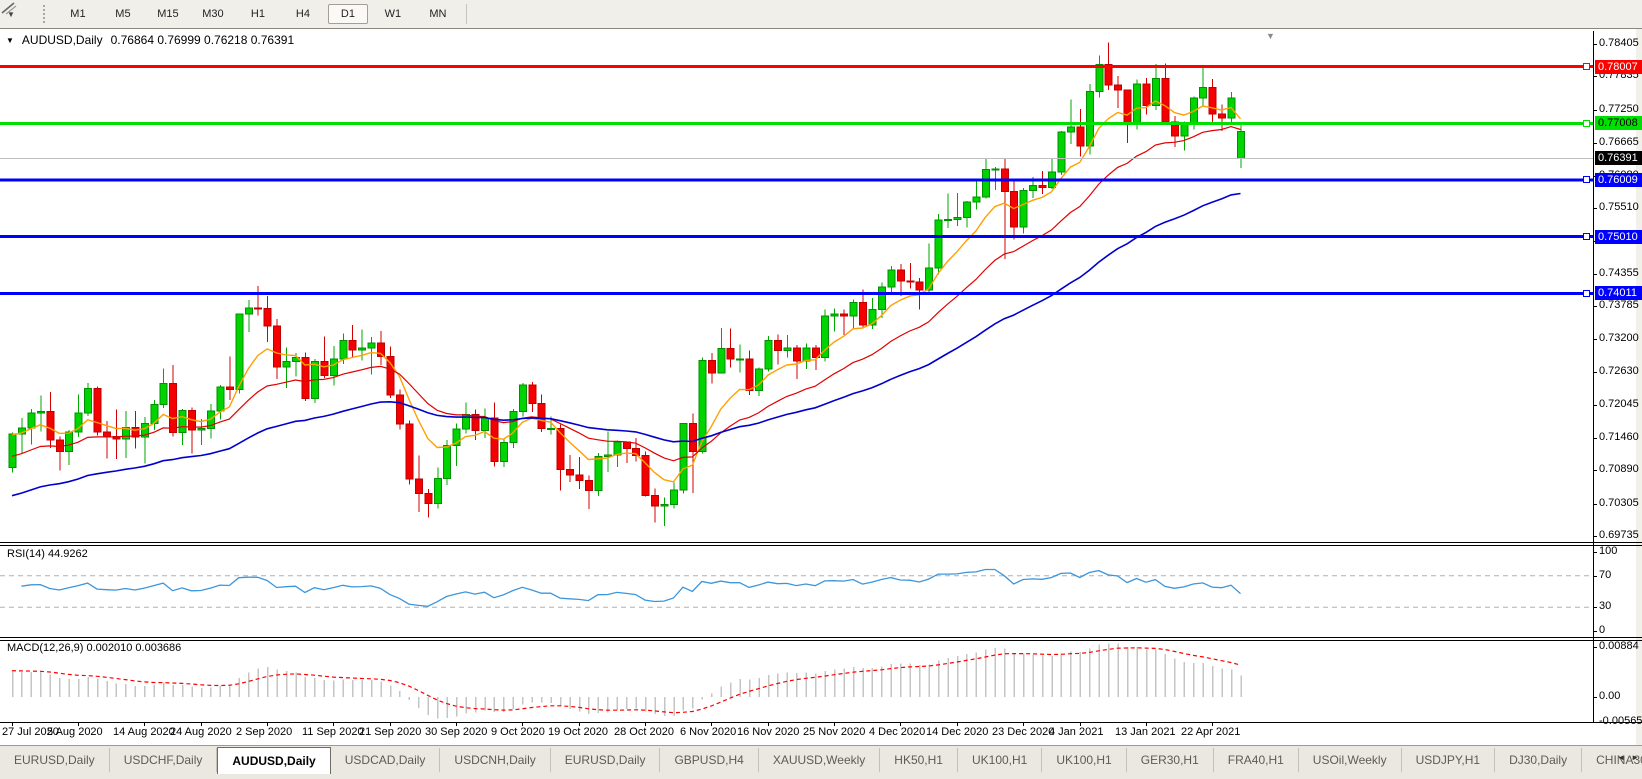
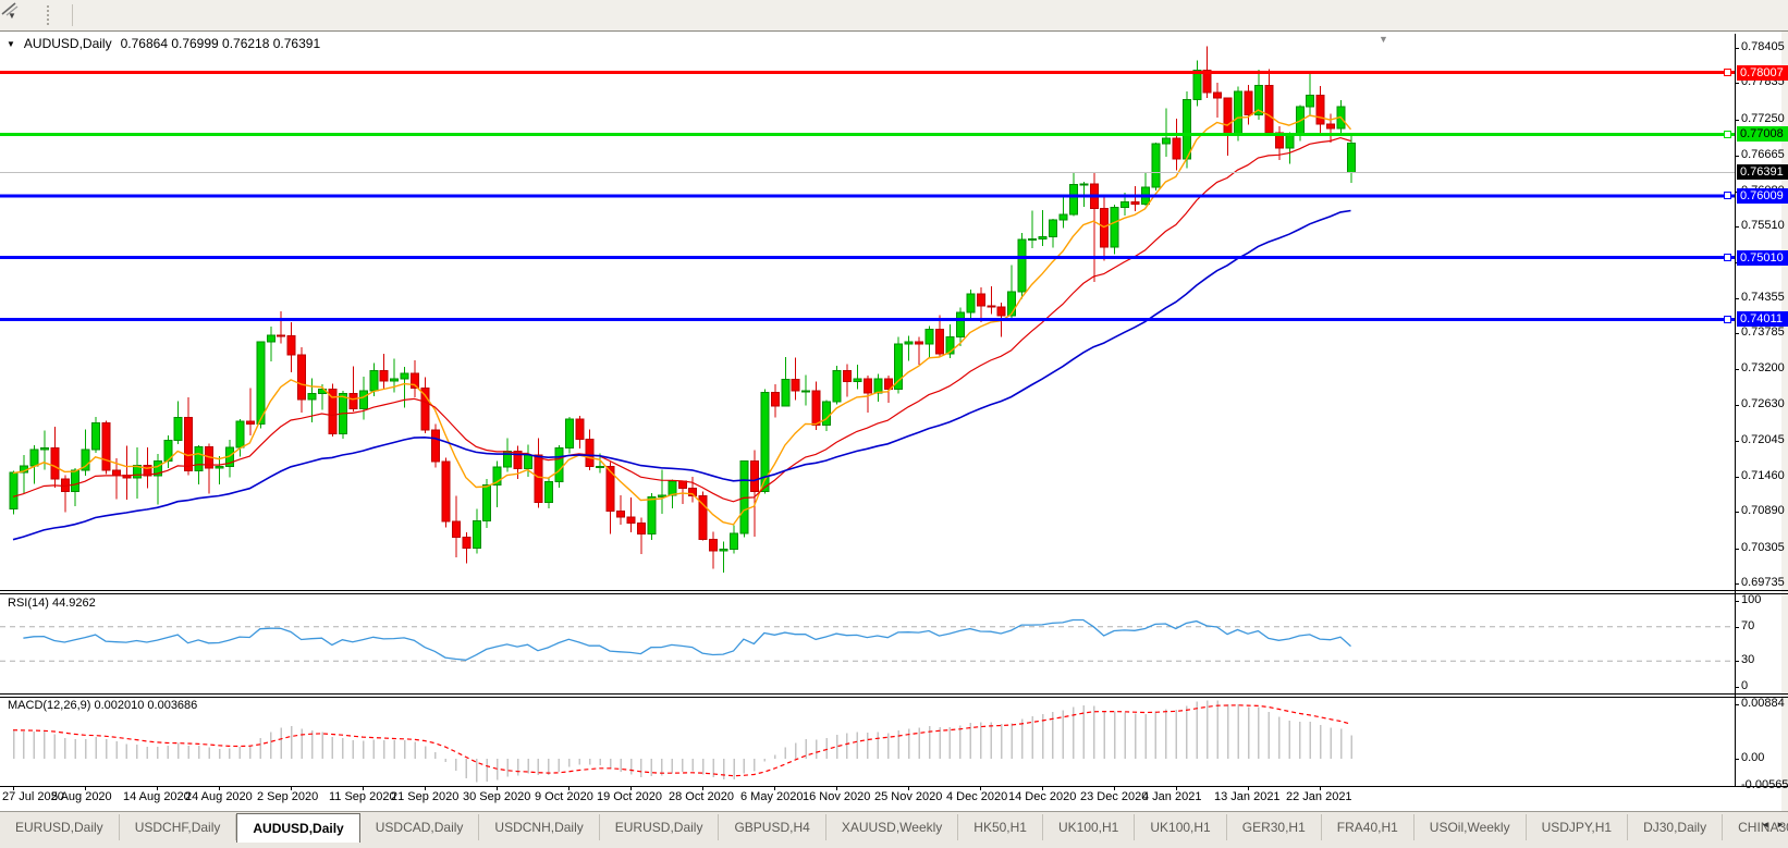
  ▼
- M1
- M5
- M15
- M30
- H1
- H4
- D1
- W1
- MN
  ▼
  AUDUSD,Daily
  0.76864 0.76999 0.76218 0.76391
  ▼
  RSI(14) 44.9262
  MACD(12,26,9) 0.002010 0.003686
  0.78405
  0.77835
  0.77250
  0.76665
  0.75510
  0.74355
  0.73785
  0.73200
  0.72630
  0.72045
  0.71460
  0.70890
  0.70305
  0.69735
  0.78007
  0.77008
  0.76009
  0.75010
  0.74011
  0.76391
  100
  70
  30
  0
  0.00884
  0.00
  -0.00565
  27 Jul 2020
  5 Aug 2020
  14 Aug 2020
  24 Aug 2020
  2 Sep 2020
  11 Sep 2020
  21 Sep 2020
  30 Sep 2020
  9 Oct 2020
  19 Oct 2020
  28 Oct 2020
- 6 Nov 2020
+ 6 May 2020
  16 Nov 2020
  25 Nov 2020
  4 Dec 2020
  14 Dec 2020
  23 Dec 2020
  4 Jan 2021
  13 Jan 2021
- 22 Apr 2021
+ 22 Jan 2021
  EURUSD,Daily
  USDCHF,Daily
  AUDUSD,Daily
  USDCAD,Daily
  USDCNH,Daily
  EURUSD,Daily
  GBPUSD,H4
  XAUUSD,Weekly
  HK50,H1
  UK100,H1
  UK100,H1
  GER30,H1
  FRA40,H1
  USOil,Weekly
  USDJPY,H1
  DJ30,Daily
  ◄
  ►
